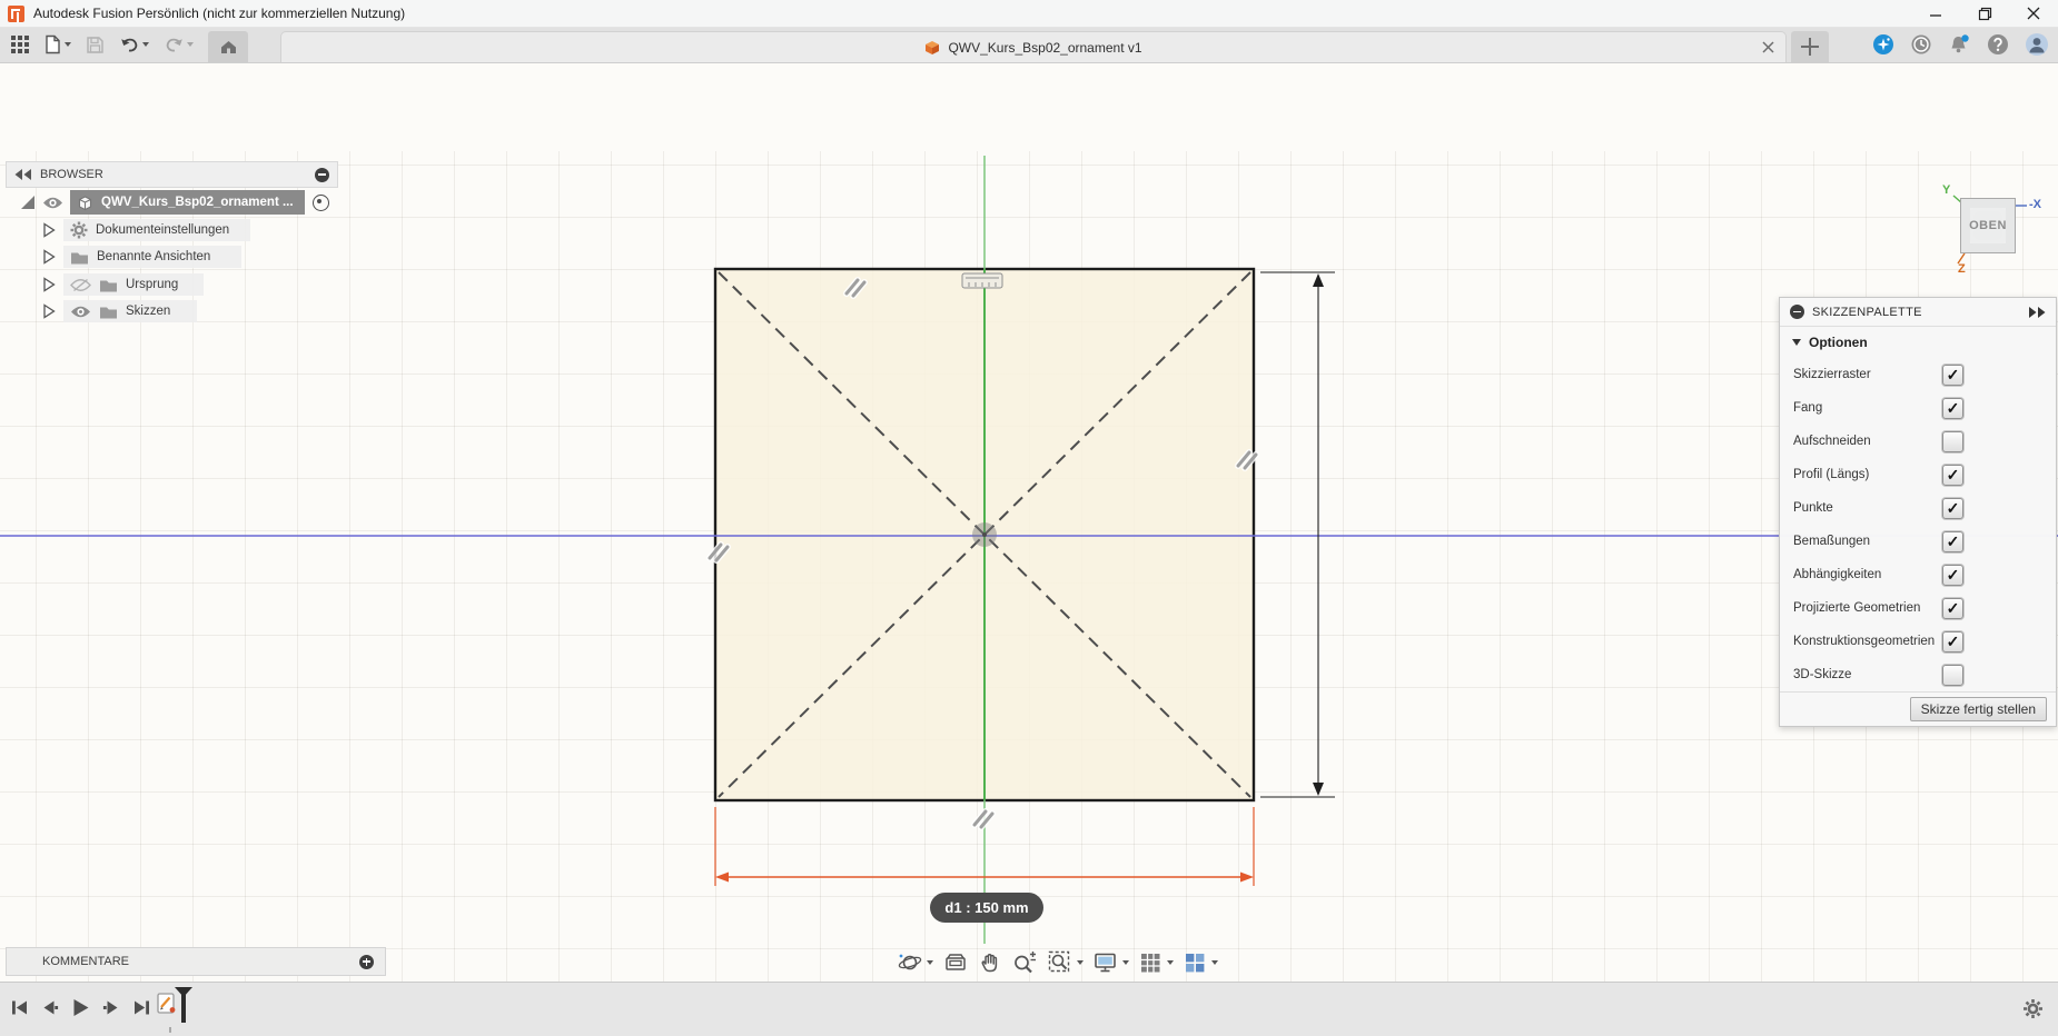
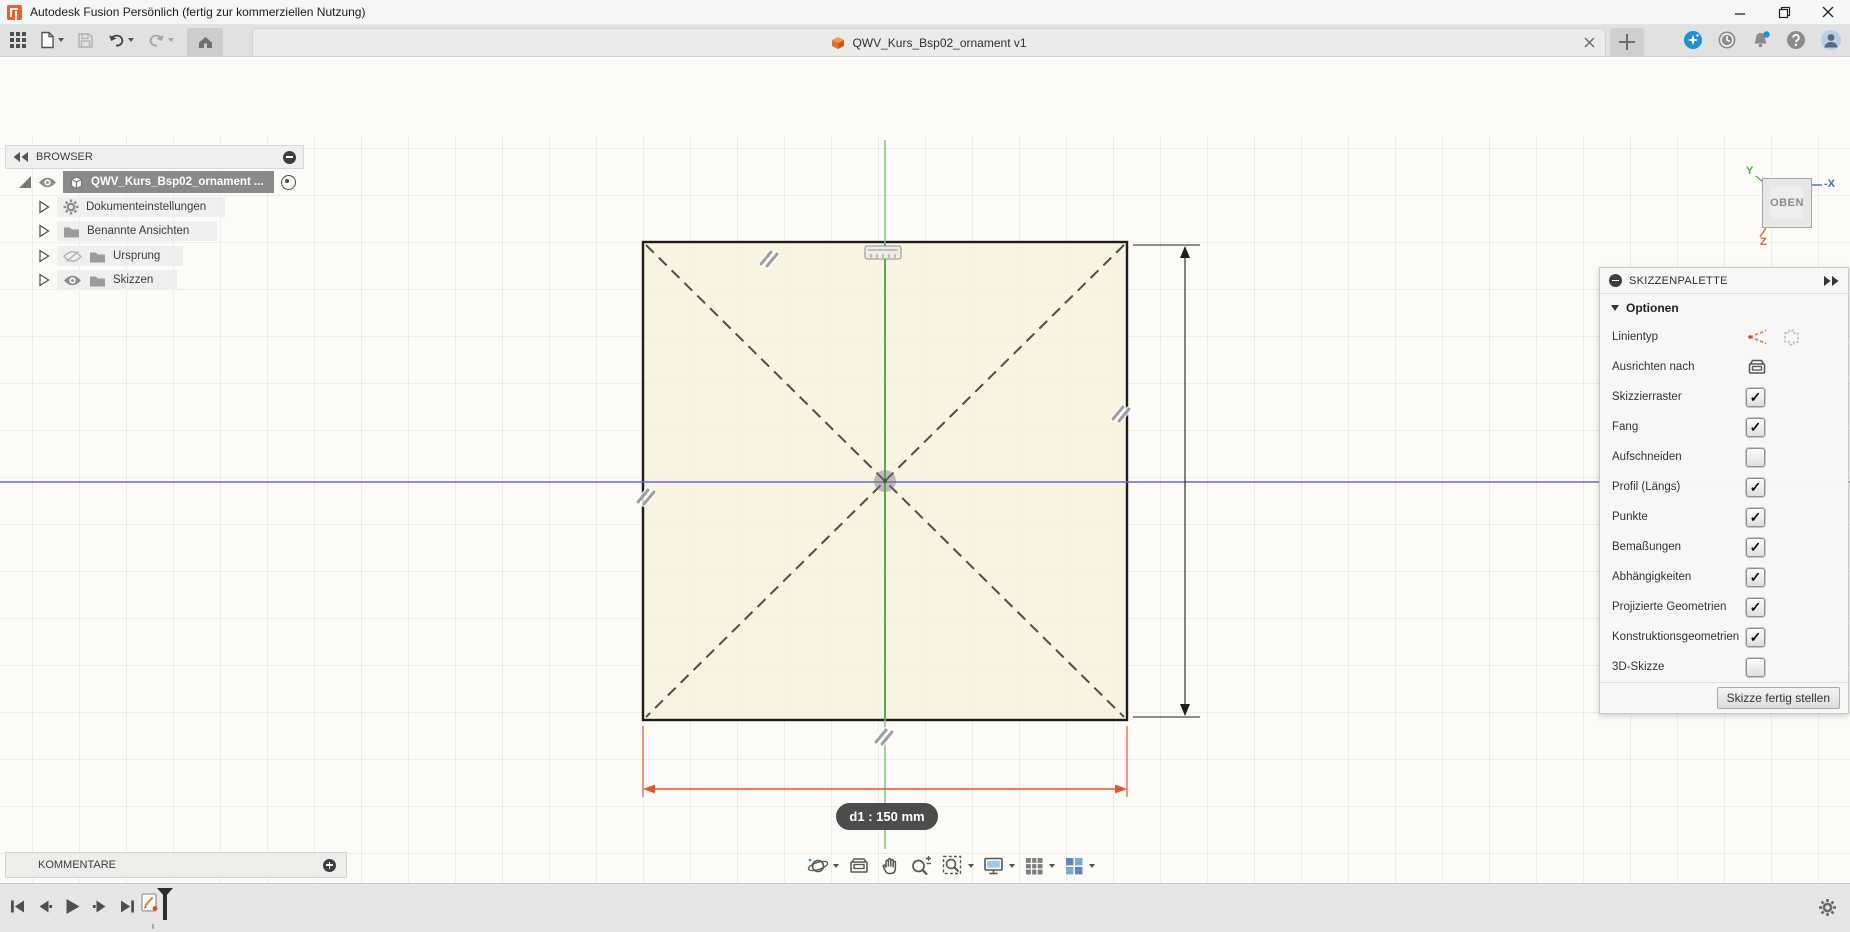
- Autodesk Fusion Persönlich (nicht zur kommerziellen Nutzung)
+ Autodesk Fusion Persönlich (fertig zur kommerziellen Nutzung)
  QWV_Kurs_Bsp02_ornament v1
  d1 : 150 mm
  OBEN
  Y
  -X
  Z
  BROWSER
  QWV_Kurs_Bsp02_ornament ...
  Dokumenteinstellungen
  Benannte Ansichten
  Ursprung
  Skizzen
  SKIZZENPALETTE
  Optionen
+ Linientyp
+ Ausrichten nach
  Skizzierraster
  ✓
  Fang
  ✓
  Aufschneiden
  Profil (Längs)
  ✓
  Punkte
  ✓
  Bemaßungen
  ✓
  Abhängigkeiten
  ✓
  Projizierte Geometrien
  ✓
  Konstruktionsgeometrien
  ✓
  3D-Skizze
  Skizze fertig stellen
  KOMMENTARE
